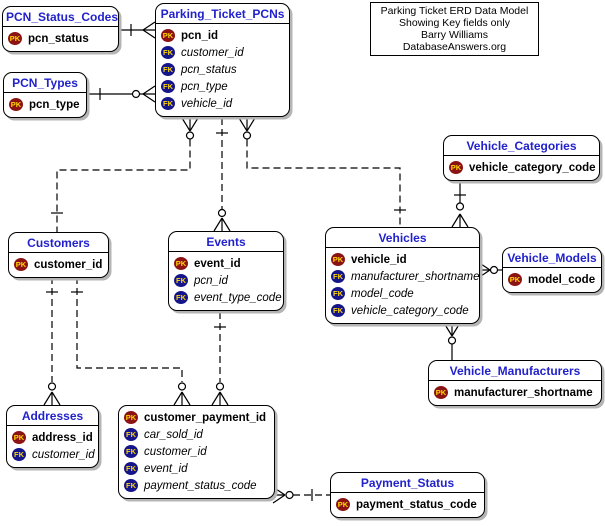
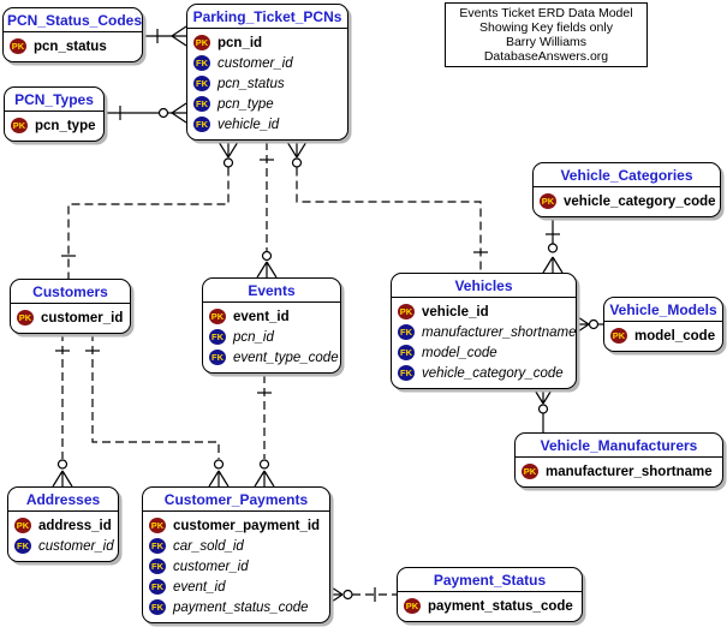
- Parking Ticket ERD Data Model
+ Events Ticket ERD Data Model
  Showing Key fields only
  Barry Williams
  DatabaseAnswers.org
  PCN_Status_Codes
  PK
  pcn_status
  Parking_Ticket_PCNs
  PK
  pcn_id
  FK
  customer_id
  FK
  pcn_status
  FK
  pcn_type
  FK
  vehicle_id
  PCN_Types
  PK
  pcn_type
  Vehicle_Categories
  PK
  vehicle_category_code
  Customers
  PK
  customer_id
  Events
  PK
  event_id
  FK
  pcn_id
  FK
  event_type_code
  Vehicles
  PK
  vehicle_id
  FK
  manufacturer_shortname
  FK
  model_code
  FK
  vehicle_category_code
  Vehicle_Models
  PK
  model_code
  Vehicle_Manufacturers
  PK
  manufacturer_shortname
  Addresses
  PK
  address_id
  FK
  customer_id
+ Customer_Payments
  PK
  customer_payment_id
  FK
  car_sold_id
  FK
  customer_id
  FK
  event_id
  FK
  payment_status_code
  Payment_Status
  PK
  payment_status_code
